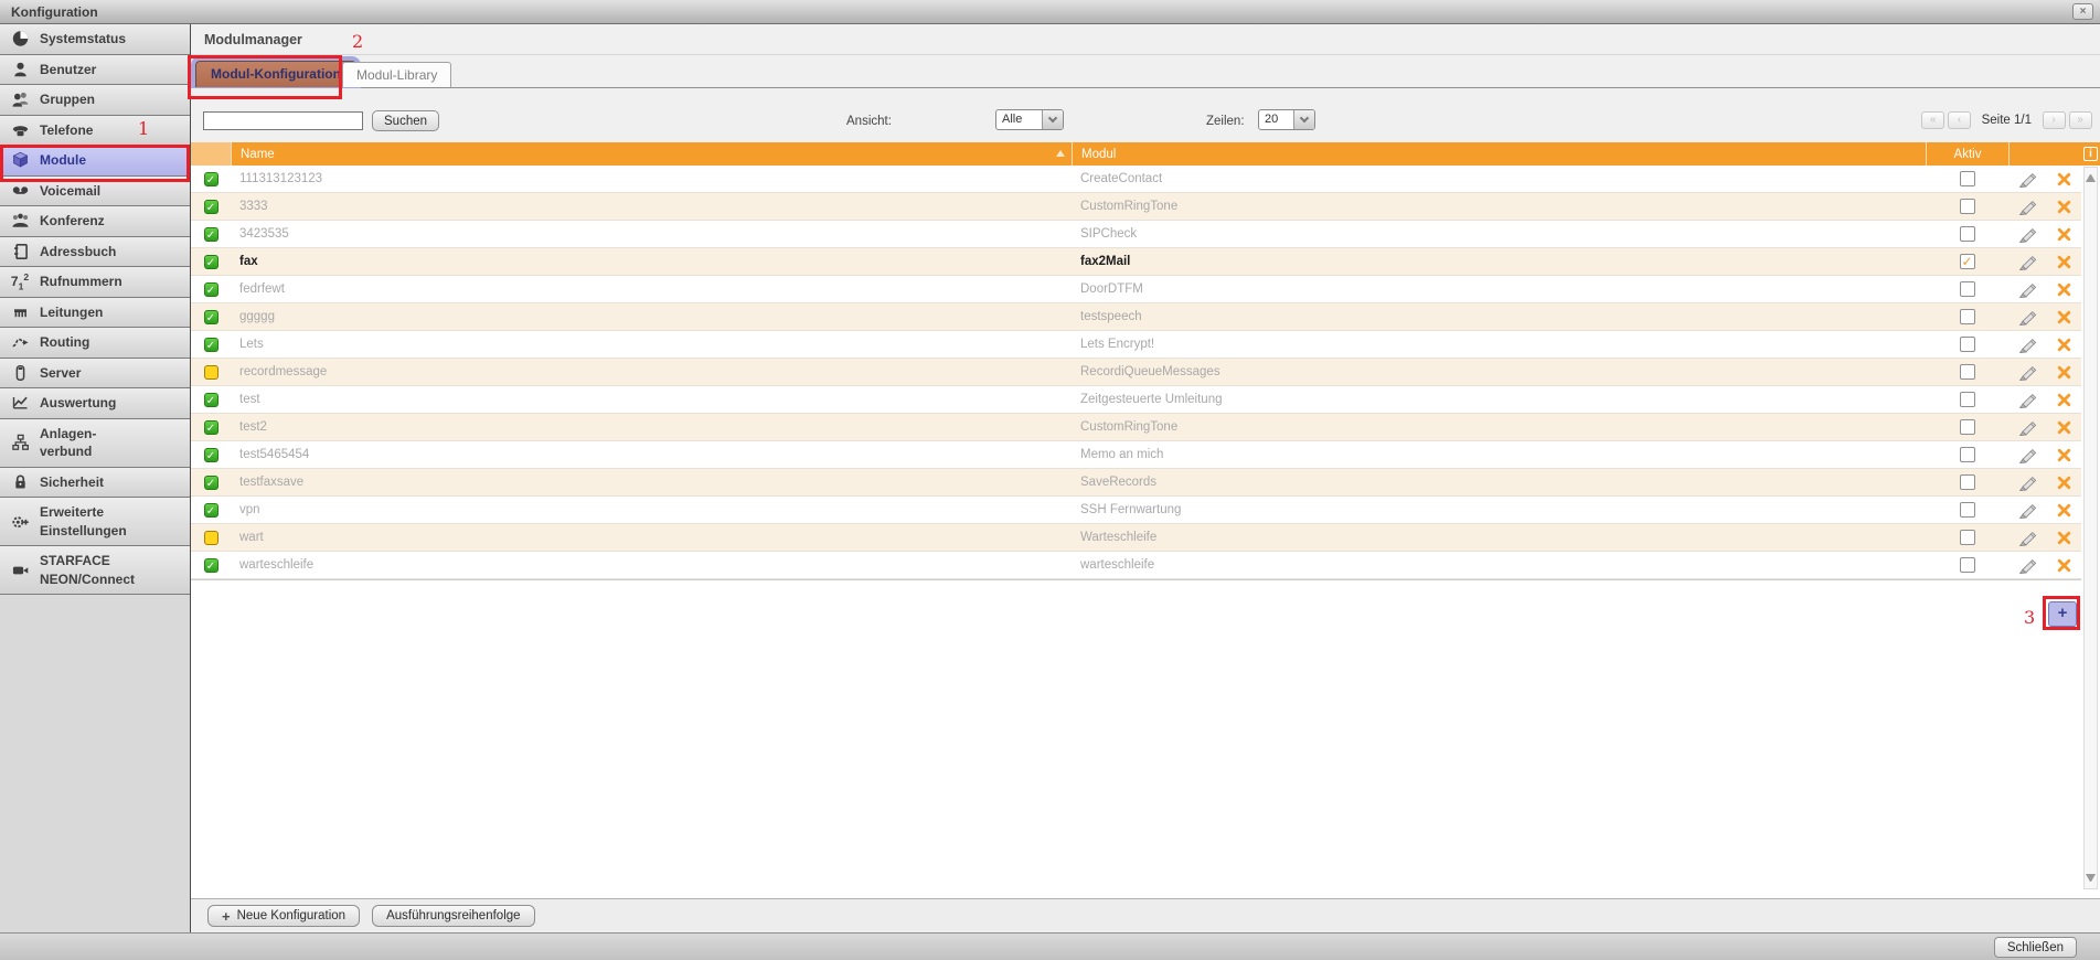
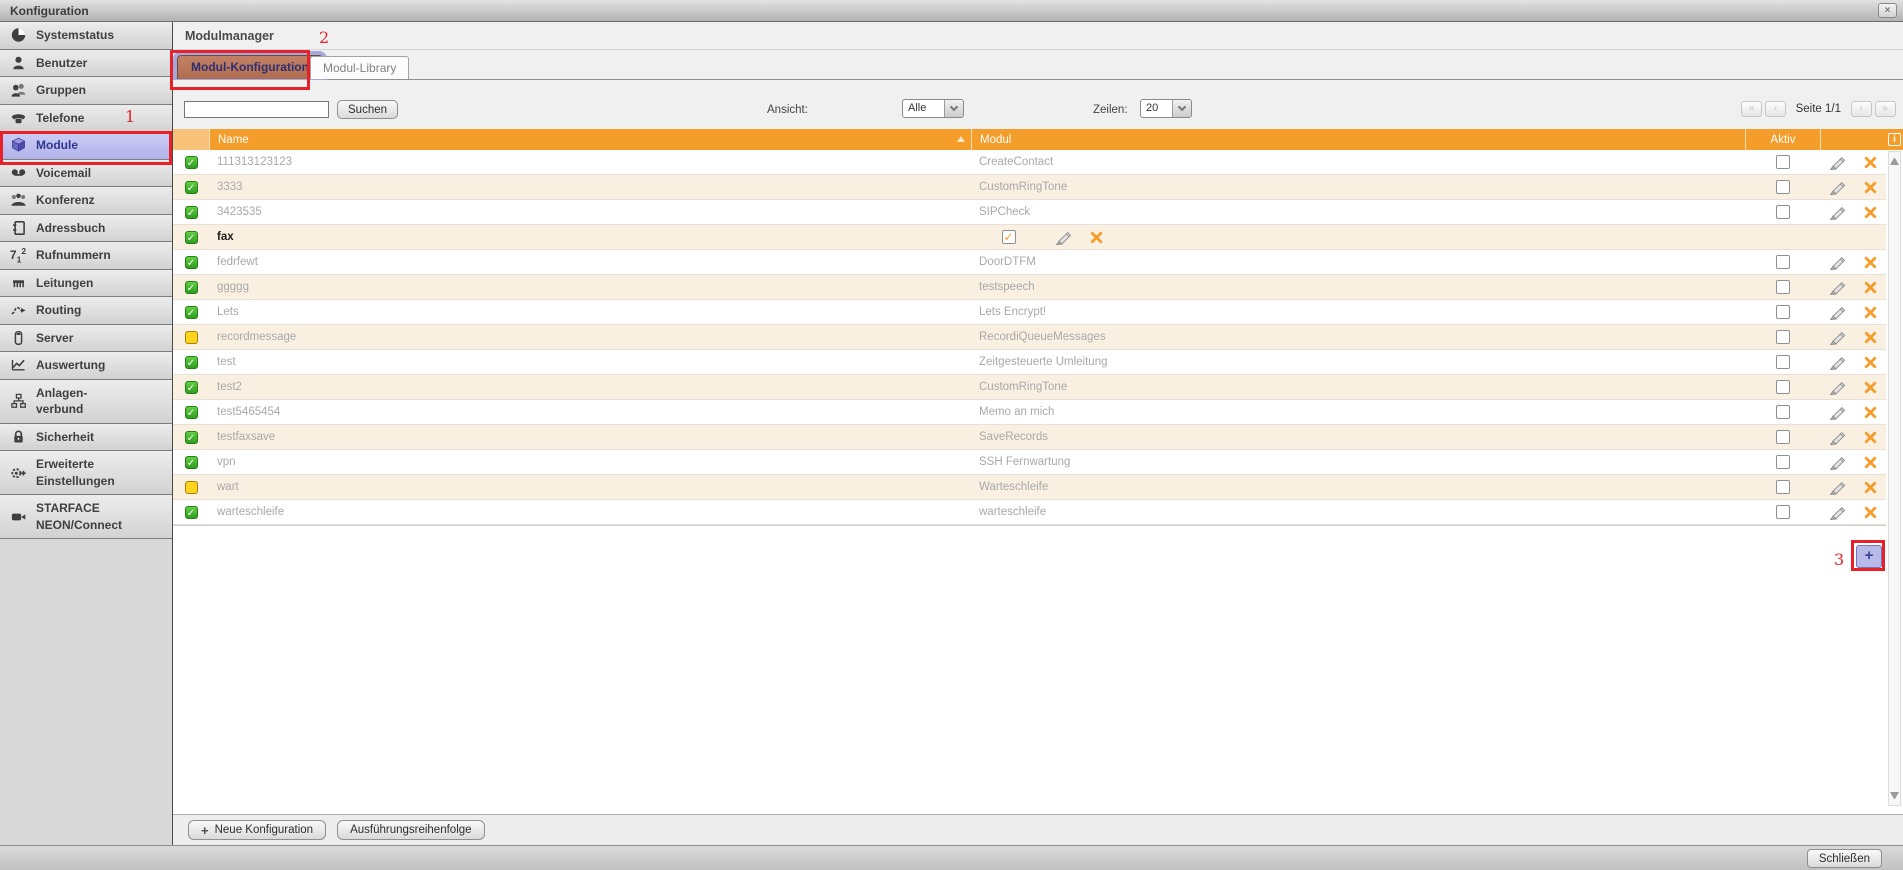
  Konfiguration
  ×
  Systemstatus
  Benutzer
  Gruppen
  Telefone
  Module
  Voicemail
  Konferenz
  Adressbuch
  712
  Rufnummern
  Leitungen
  Routing
  Server
  Auswertung
  Anlagen-
  verbund
  Sicherheit
  Erweiterte
  Einstellungen
  STARFACE
  NEON/Connect
  Modulmanager
  Modul-Konfiguration
  Modul-Library
  Suchen
  Ansicht:
  Alle
  Zeilen:
  20
  «
  ‹
  Seite 1/1
  ›
  »
  Name
  Modul
  Aktiv
  i
  ✓
  111313123123
  CreateContact
  ✓
  3333
  CustomRingTone
  ✓
  3423535
  SIPCheck
  ✓
  fax
- fax2Mail
  ✓
  ✓
  fedrfewt
  DoorDTFM
  ✓
  ggggg
  testspeech
  ✓
  Lets
  Lets Encrypt!
  recordmessage
  RecordiQueueMessages
  ✓
  test
  Zeitgesteuerte Umleitung
  ✓
  test2
  CustomRingTone
  ✓
  test5465454
  Memo an mich
  ✓
  testfaxsave
  SaveRecords
  ✓
  vpn
  SSH Fernwartung
  wart
  Warteschleife
  ✓
  warteschleife
  warteschleife
  +
  +
  Neue Konfiguration
  Ausführungsreihenfolge
  Schließen
  1
  2
  3
